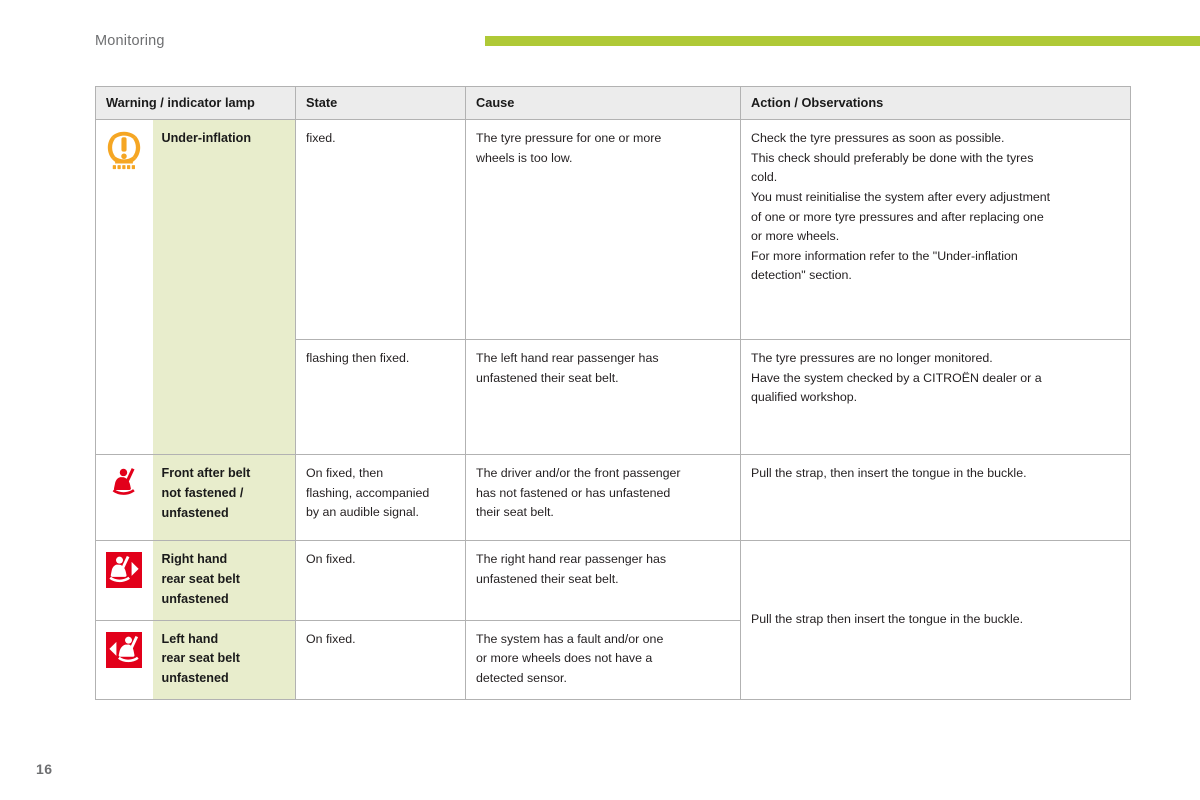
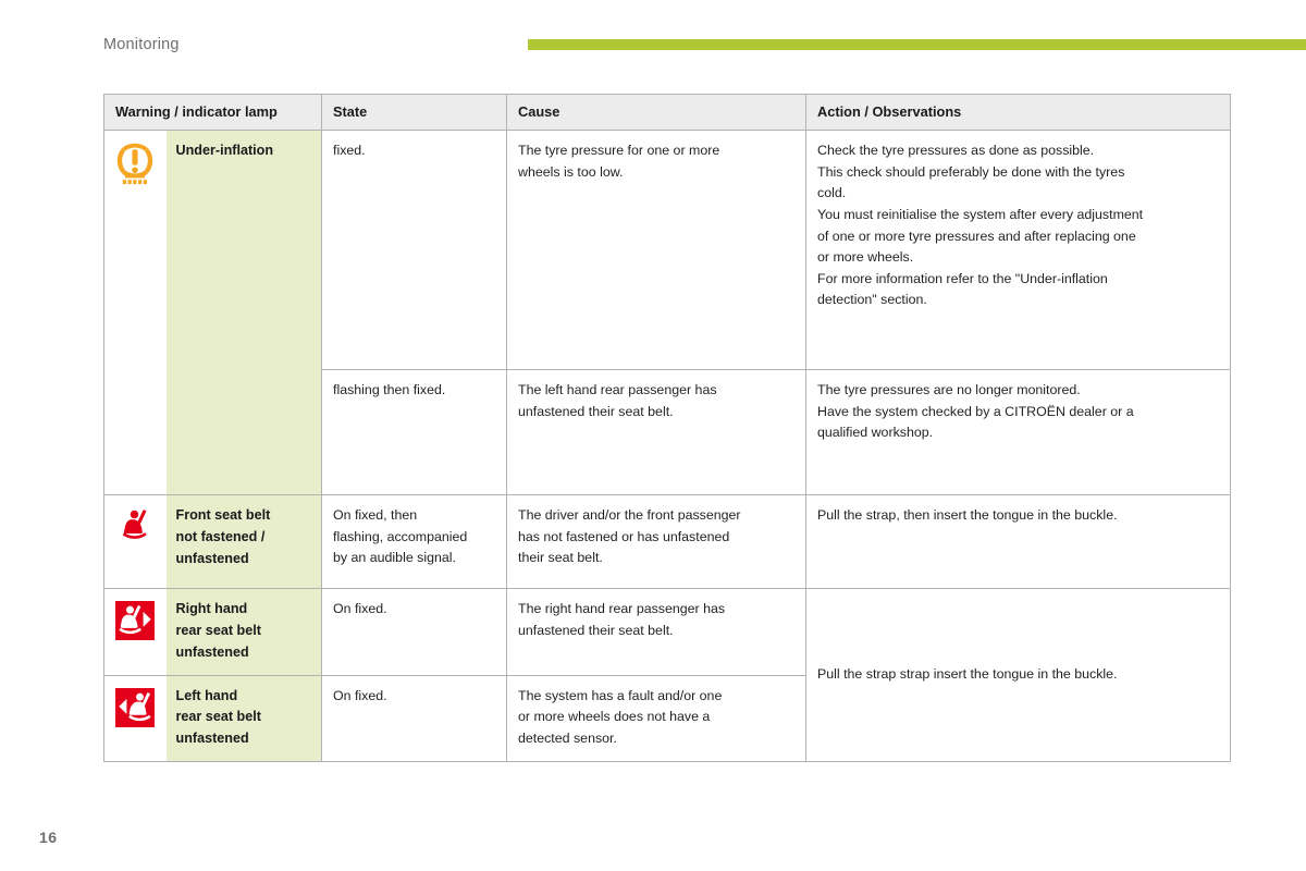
  Monitoring
  Warning / indicator lamp	State	Cause	Action / Observations
- 	Under-inflation	fixed.	The tyre pressure for one or more wheels is too low.	Check the tyre pressures as soon as possible. This check should preferably be done with the tyres cold. You must reinitialise the system after every adjustment of one or more tyre pressures and after replacing one or more wheels. For more information refer to the "Under-inflation detection" section.
+ 	Under-inflation	fixed.	The tyre pressure for one or more wheels is too low.	Check the tyre pressures as done as possible. This check should preferably be done with the tyres cold. You must reinitialise the system after every adjustment of one or more tyre pressures and after replacing one or more wheels. For more information refer to the "Under-inflation detection" section.
  flashing then fixed.	The left hand rear passenger has unfastened their seat belt.	The tyre pressures are no longer monitored. Have the system checked by a CITROËN dealer or a qualified workshop.
- 	Front after belt not fastened / unfastened	On fixed, then flashing, accompanied by an audible signal.	The driver and/or the front passenger has not fastened or has unfastened their seat belt.	Pull the strap, then insert the tongue in the buckle.
+ 	Front seat belt not fastened / unfastened	On fixed, then flashing, accompanied by an audible signal.	The driver and/or the front passenger has not fastened or has unfastened their seat belt.	Pull the strap, then insert the tongue in the buckle.
- 	Right hand rear seat belt unfastened	On fixed.	The right hand rear passenger has unfastened their seat belt.	Pull the strap then insert the tongue in the buckle.
+ 	Right hand rear seat belt unfastened	On fixed.	The right hand rear passenger has unfastened their seat belt.	Pull the strap strap insert the tongue in the buckle.
  	Left hand rear seat belt unfastened	On fixed.	The system has a fault and/or one or more wheels does not have a detected sensor.
  16
